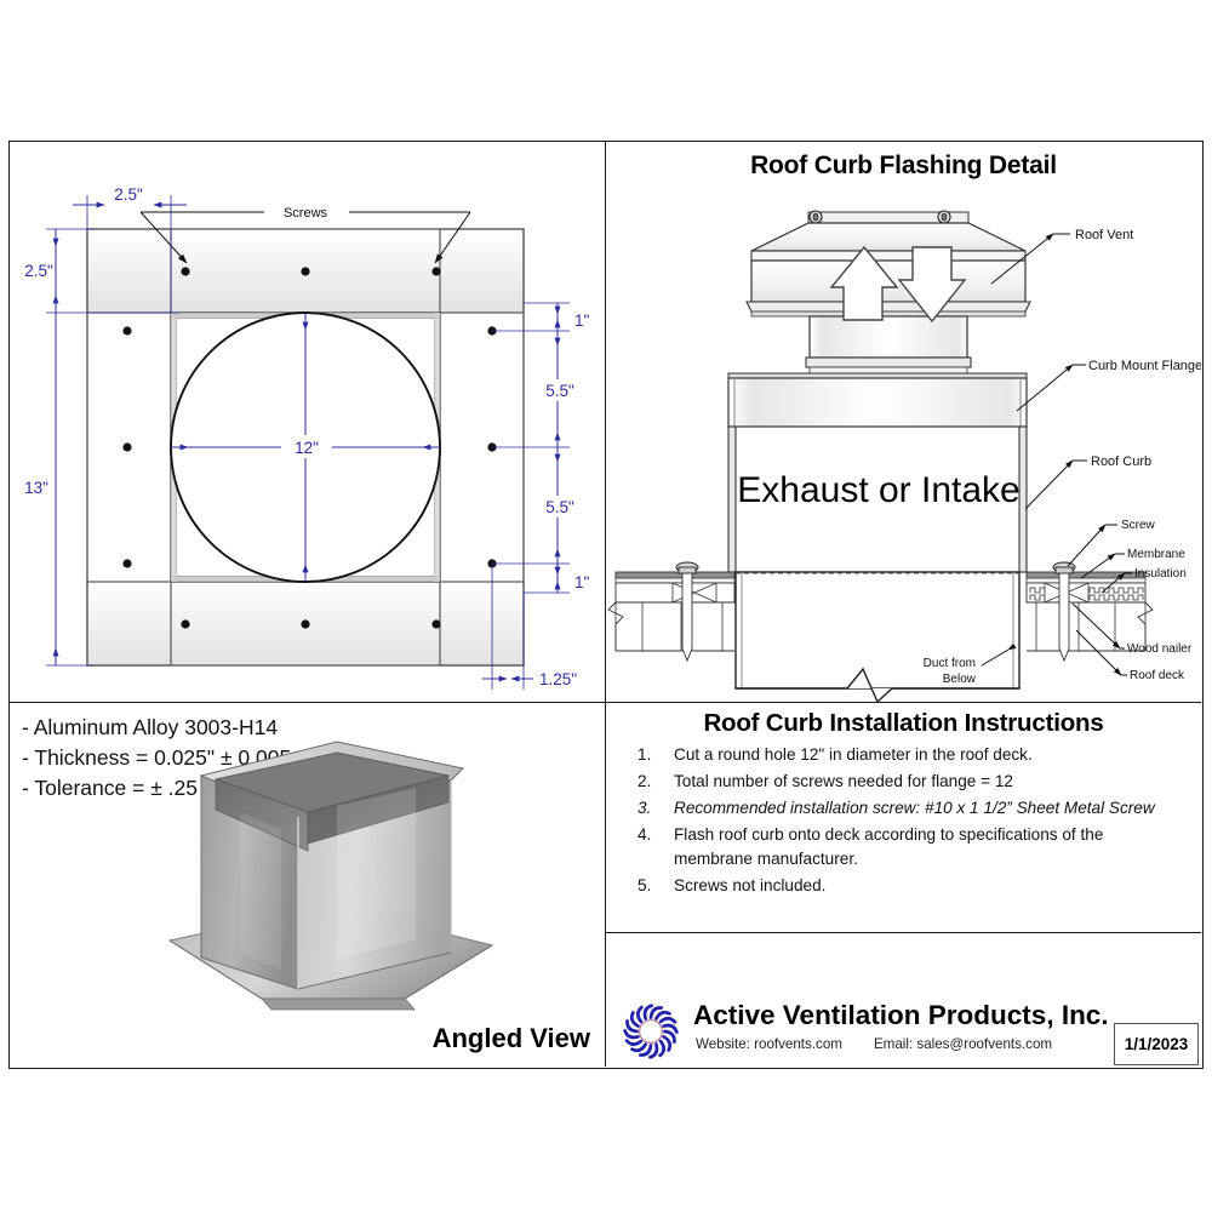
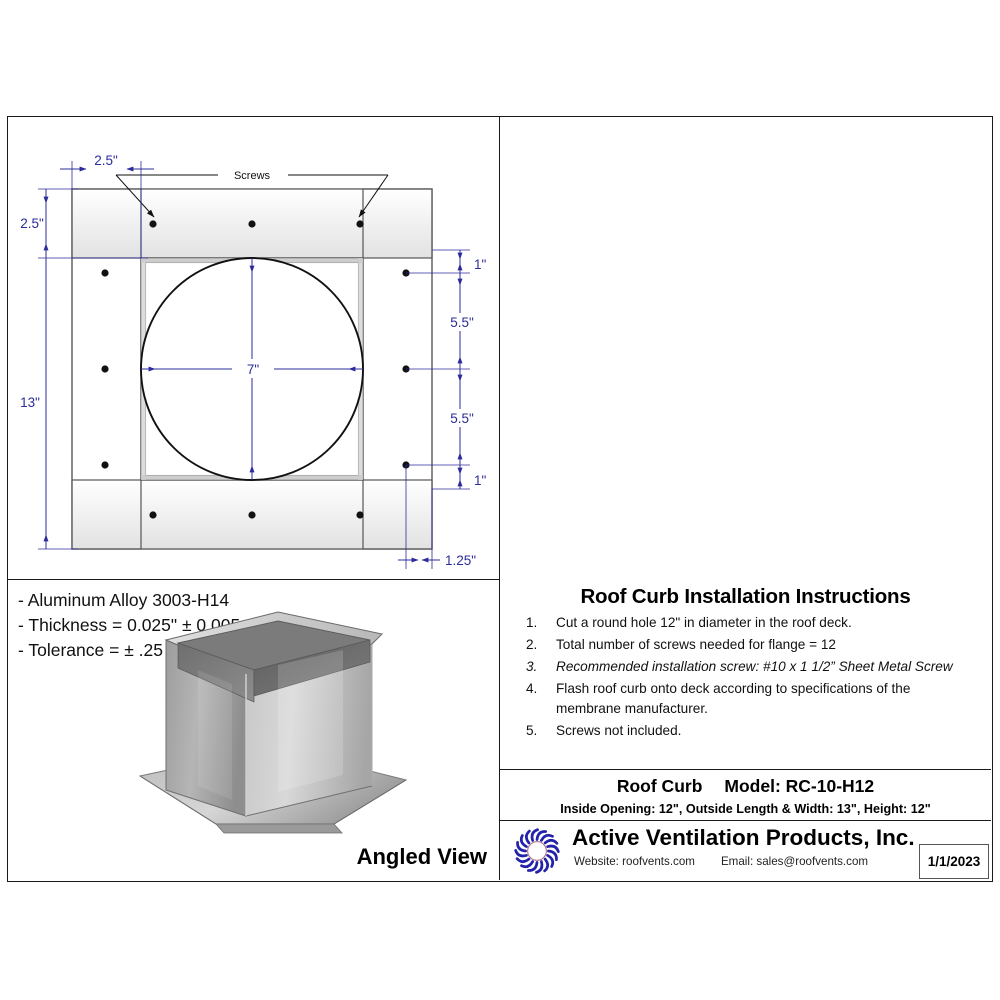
  Screws
  2.5"
  2.5"
  13"
- 12"
+ 7"
  1"
  5.5"
  5.5"
  1"
  1.25"
- Roof Curb Flashing Detail
- Exhaust or Intake
- Roof Vent
- Curb Mount Flange
- Roof Curb
- Screw
- Membrane
- Insulation
- Wood nailer
- Roof deck
- Duct from
- Below
  - Aluminum Alloy 3003-H14
  - Thickness = 0.025" ± 0.0
  - Tolerance = ± .25
  Angled View
  Roof Curb Installation Instructions
  1.
  Cut a round hole 12" in diameter in the roof deck.
  2.
  Total number of screws needed for flange = 12
  3.
  Recommended installation screw: #10 x 1 1/2” Sheet Metal Screw
  4.
  Flash roof curb onto deck according to specifications of the
  membrane manufacturer.
  5.
  Screws not included.
+ Roof Curb Model: RC-10-H12
+ Inside Opening: 12", Outside Length & Width: 13", Height: 12"
  Active Ventilation Products, Inc.
  Website: roofvents.com Email: sales@roofvents.com
  1/1/2023
